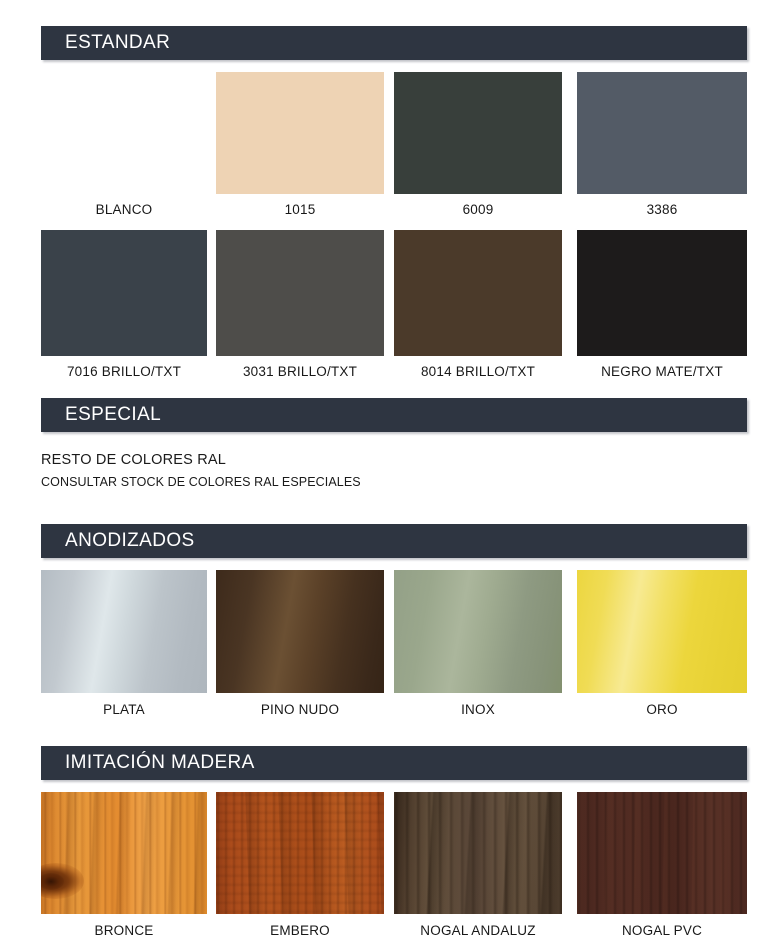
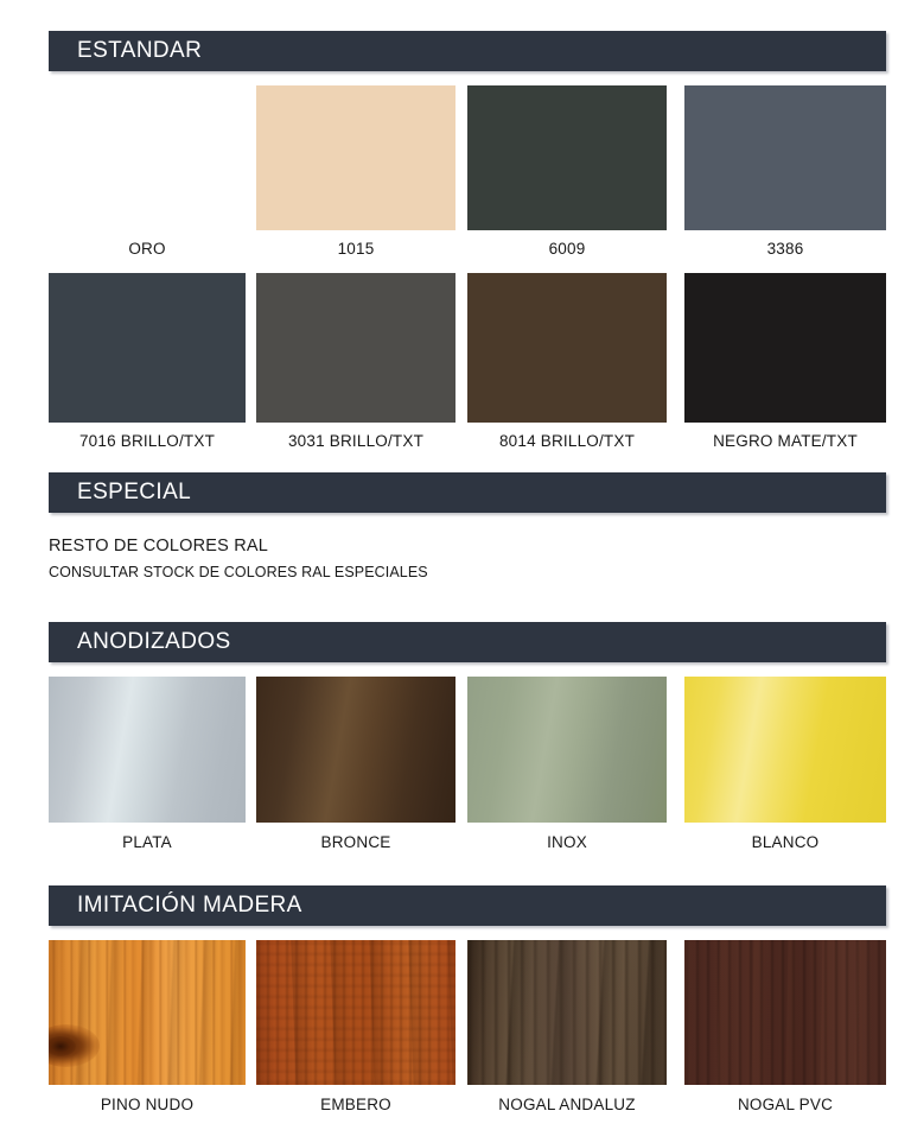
  ESTANDAR
- BLANCO
+ ORO
  1015
  6009
  3386
  7016 BRILLO/TXT
  3031 BRILLO/TXT
  8014 BRILLO/TXT
  NEGRO MATE/TXT
  ESPECIAL
  RESTO DE COLORES RAL
  CONSULTAR STOCK DE COLORES RAL ESPECIALES
  ANODIZADOS
  PLATA
- PINO NUDO
+ BRONCE
  INOX
- ORO
+ BLANCO
  IMITACIÓN MADERA
- BRONCE
+ PINO NUDO
  EMBERO
  NOGAL ANDALUZ
  NOGAL PVC
